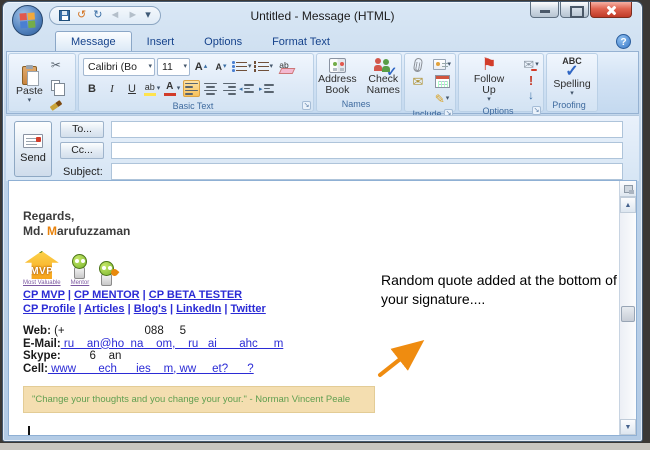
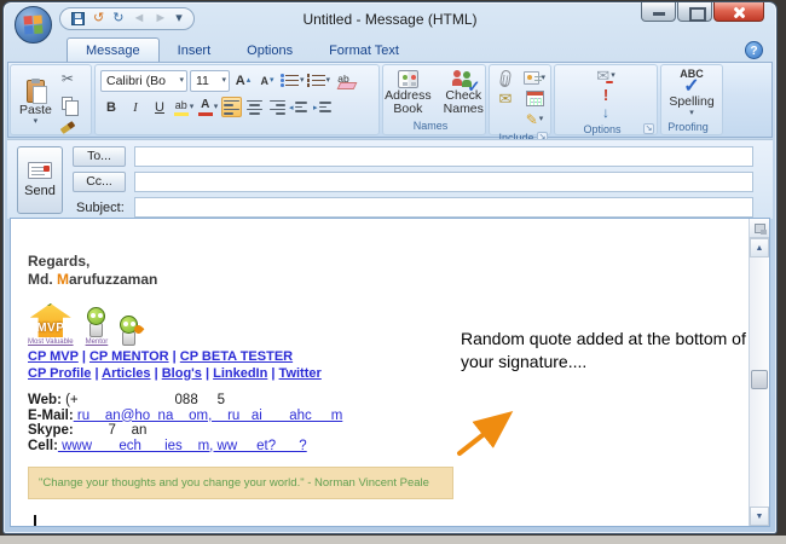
  ↺
  ↻
  ◄
  ►
  ▾
  Untitled - Message (HTML)
  Message
  Insert
  Options
  Format Text
  ?
  Paste
  ✂
  Calibri (Bo
  11
  A
  A
  ab
  B
  I
  U
  ab
  A
- Basic Text
  Address Book
  ✓
  Check Names
  Names
  ✉
  ✎
  Include
- ⚑
- Follow Up
  ✉
  !
  ↓
  Options
  ABC
  ✓
  Spelling
  Proofing
  Send
  To...
  Cc...
  Subject:
  Regards,
  Md. Marufuzzaman
  MVP
  CP MVP | CP MENTOR | CP BETA TESTER
  CP Profile | Articles | Blog's | LinkedIn | Twitter
  Web: (+ 088 5
  E-Mail: ru an@ho na om, ru ai ahc m
- Skype: 6 an
+ Skype: 7 an
  Cell: www ech ies m, ww et? ?
- "Change your thoughts and you change your your." - Norman Vincent Peale
+ "Change your thoughts and you change your world." - Norman Vincent Peale
  Random quote added at the bottom of your signature....
